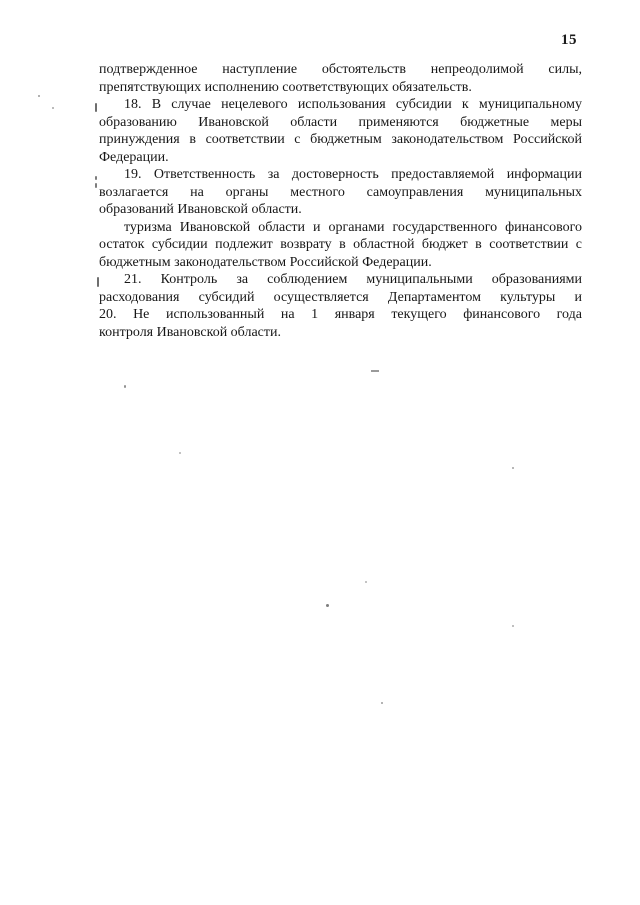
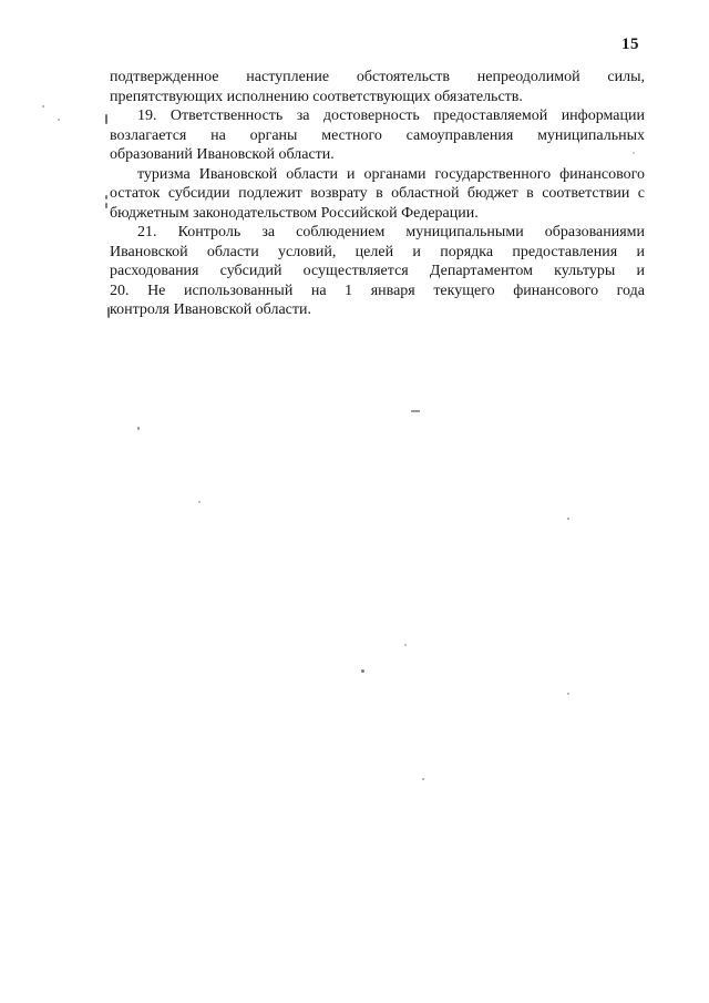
  15
  подтвержденное наступление обстоятельств непреодолимой силы,
  препятствующих исполнению соответствующих обязательств.
- 18. В случае нецелевого использования субсидии к муниципальному
- образованию Ивановской области применяются бюджетные меры
- принуждения в соответствии с бюджетным законодательством Российской
- Федерации.
  19. Ответственность за достоверность предоставляемой информации
  возлагается на органы местного самоуправления муниципальных
  образований Ивановской области.
  туризма Ивановской области и органами государственного финансового
  остаток субсидии подлежит возврату в областной бюджет в соответствии с
  бюджетным законодательством Российской Федерации.
  21. Контроль за соблюдением муниципальными образованиями
+ Ивановской области условий, целей и порядка предоставления и
  расходования субсидий осуществляется Департаментом культуры и
  20. Не использованный на 1 января текущего финансового года
  контроля Ивановской области.
